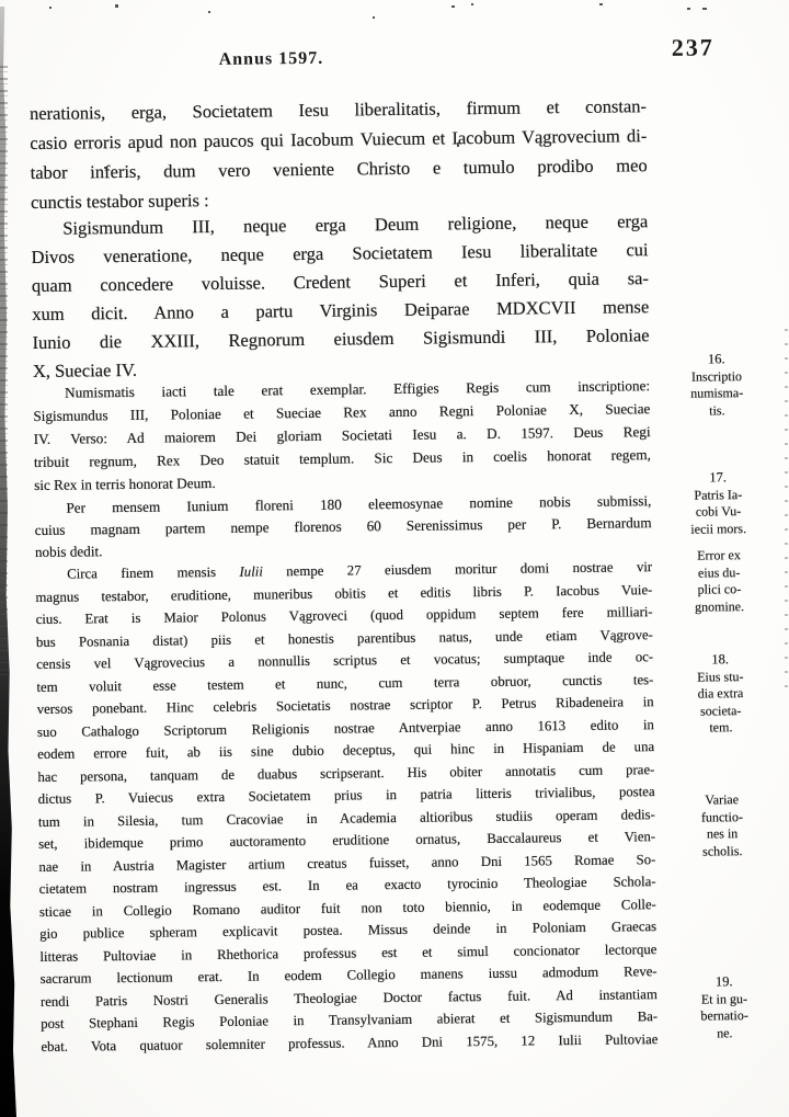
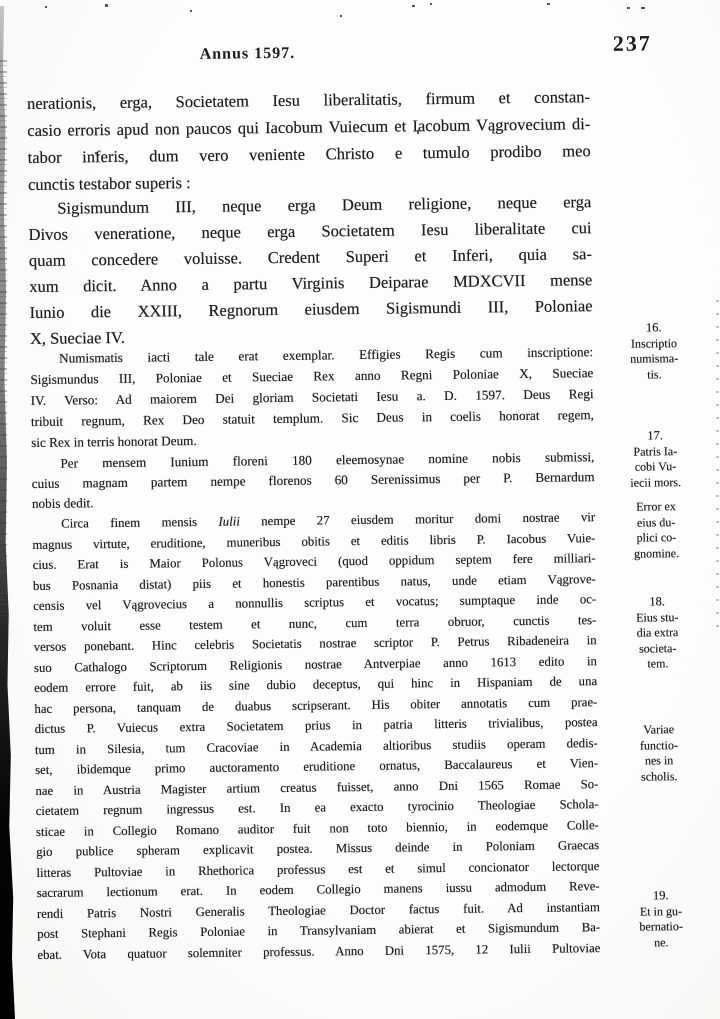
  Annus 1597.
  237
  nerationis, erga, Societatem Iesu liberalitatis, firmum et constan-
  casio erroris apud non paucos qui Iacobum Vuiecum et Iacobum Vągrovecium di-
  tabor inferis, dum vero veniente Christo e tumulo prodibo meo
  cunctis testabor superis :
  Sigismundum III, neque erga Deum religione, neque erga
  Divos veneratione, neque erga Societatem Iesu liberalitate cui
  quam concedere voluisse. Credent Superi et Inferi, quia sa-
  xum dicit. Anno a partu Virginis Deiparae MDXCVII mense
  Iunio die XXIII, Regnorum eiusdem Sigismundi III, Poloniae
  X, Sueciae IV.
  Numismatis iacti tale erat exemplar. Effigies Regis cum inscriptione:
  Sigismundus III, Poloniae et Sueciae Rex anno Regni Poloniae X, Sueciae
  IV. Verso: Ad maiorem Dei gloriam Societati Iesu a. D. 1597. Deus Regi
  tribuit regnum, Rex Deo statuit templum. Sic Deus in coelis honorat regem,
  sic Rex in terris honorat Deum.
  Per mensem Iunium floreni 180 eleemosynae nomine nobis submissi,
  cuius magnam partem nempe florenos 60 Serenissimus per P. Bernardum
  nobis dedit.
  Circa finem mensis Iulii nempe 27 eiusdem moritur domi nostrae vir
- magnus testabor, eruditione, muneribus obitis et editis libris P. Iacobus Vuie-
+ magnus virtute, eruditione, muneribus obitis et editis libris P. Iacobus Vuie-
  cius. Erat is Maior Polonus Vągroveci (quod oppidum septem fere milliari-
  bus Posnania distat) piis et honestis parentibus natus, unde etiam Vągrove-
  censis vel Vągrovecius a nonnullis scriptus et vocatus; sumptaque inde oc-
  tem voluit esse testem et nunc, cum terra obruor, cunctis tes-
  versos ponebant. Hinc celebris Societatis nostrae scriptor P. Petrus Ribadeneira in
  suo Cathalogo Scriptorum Religionis nostrae Antverpiae anno 1613 edito in
  eodem errore fuit, ab iis sine dubio deceptus, qui hinc in Hispaniam de una
  hac persona, tanquam de duabus scripserant. His obiter annotatis cum prae-
  dictus P. Vuiecus extra Societatem prius in patria litteris trivialibus, postea
  tum in Silesia, tum Cracoviae in Academia altioribus studiis operam dedis-
  set, ibidemque primo auctoramento eruditione ornatus, Baccalaureus et Vien-
  nae in Austria Magister artium creatus fuisset, anno Dni 1565 Romae So-
- cietatem nostram ingressus est. In ea exacto tyrocinio Theologiae Schola-
+ cietatem regnum ingressus est. In ea exacto tyrocinio Theologiae Schola-
  sticae in Collegio Romano auditor fuit non toto biennio, in eodemque Colle-
  gio publice spheram explicavit postea. Missus deinde in Poloniam Graecas
  litteras Pultoviae in Rhethorica professus est et simul concionator lectorque
  sacrarum lectionum erat. In eodem Collegio manens iussu admodum Reve-
  rendi Patris Nostri Generalis Theologiae Doctor factus fuit. Ad instantiam
  post Stephani Regis Poloniae in Transylvaniam abierat et Sigismundum Ba-
  ebat. Vota quatuor solemniter professus. Anno Dni 1575, 12 Iulii Pultoviae
  16.
  Inscriptio
  numisma-
  tis.
  17.
  Patris Ia-
  cobi Vu-
  iecii mors.
  Error ex
  eius du-
  plici co-
  gnomine.
  18.
  Eius stu-
  dia extra
  societa-
  tem.
  Variae
  functio-
  nes in
  scholis.
  19.
  Et in gu-
  bernatio-
  ne.
